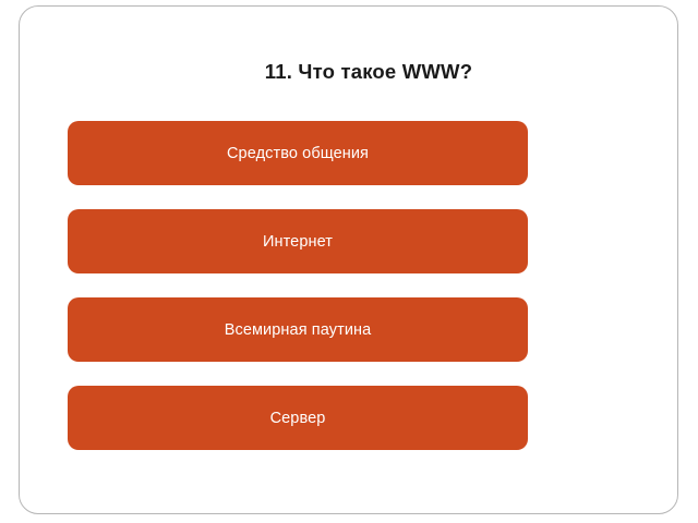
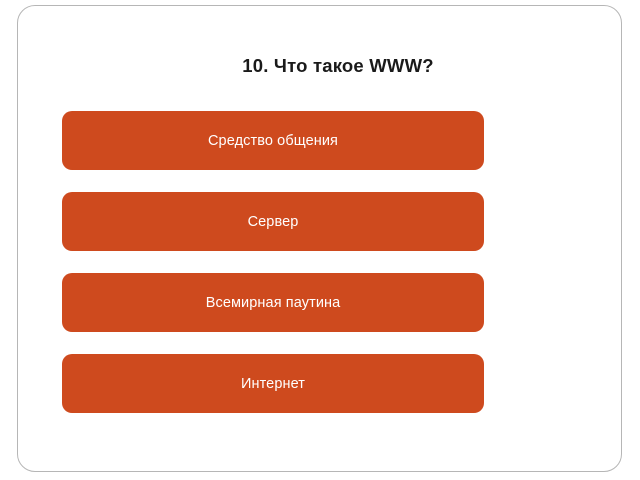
- 11. Что такое WWW?
+ 10. Что такое WWW?
  Средство общения
- Интернет
+ Сервер
  Всемирная паутина
- Сервер
+ Интернет
